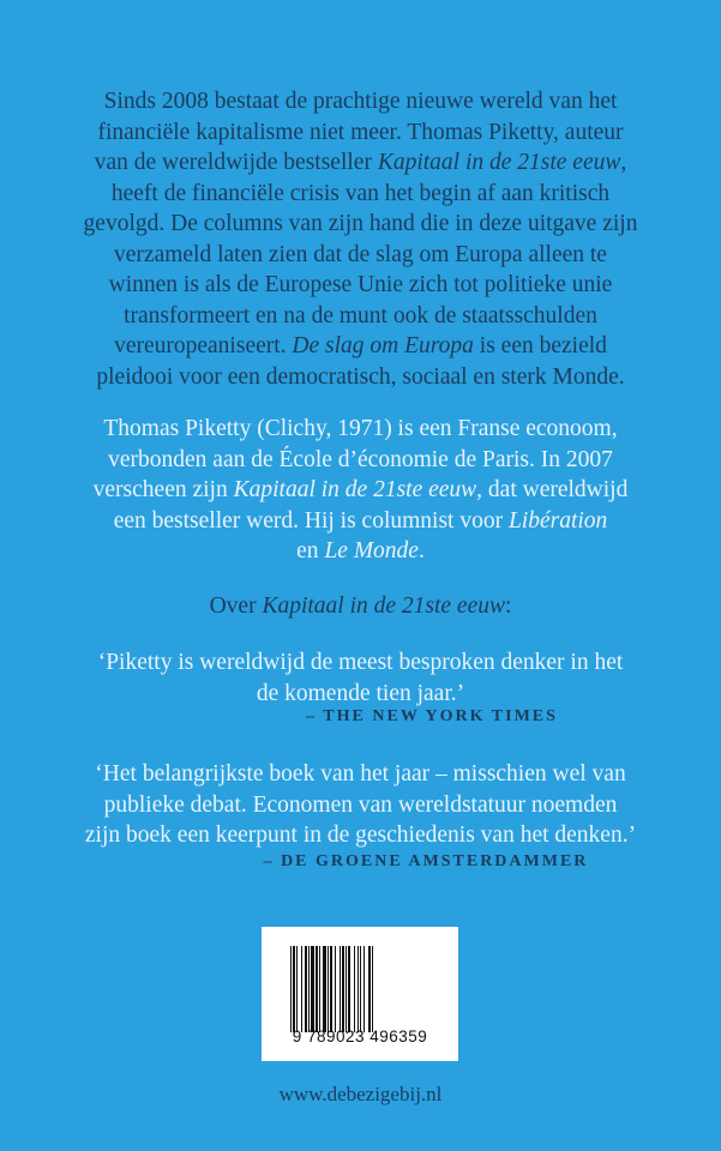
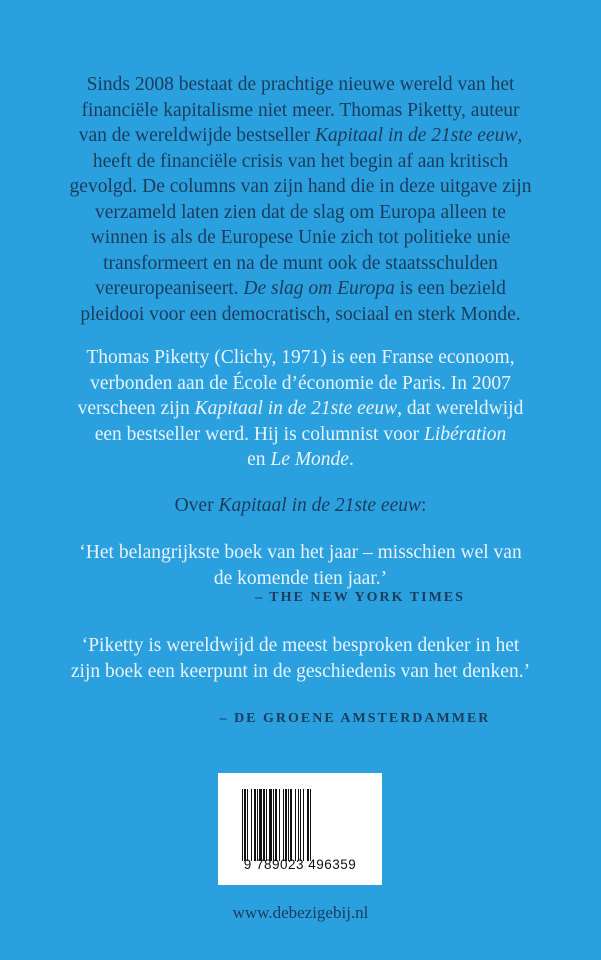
  Sinds 2008 bestaat de prachtige nieuwe wereld van het
  financiële kapitalisme niet meer. Thomas Piketty, auteur
  van de wereldwijde bestseller Kapitaal in de 21ste eeuw,
  heeft de financiële crisis van het begin af aan kritisch
  gevolgd. De columns van zijn hand die in deze uitgave zijn
  verzameld laten zien dat de slag om Europa alleen te
  winnen is als de Europese Unie zich tot politieke unie
  transformeert en na de munt ook de staatsschulden
  vereuropeaniseert. De slag om Europa is een bezield
  pleidooi voor een democratisch, sociaal en sterk Monde.
  Thomas Piketty (Clichy, 1971) is een Franse econoom,
  verbonden aan de École d’économie de Paris. In 2007
  verscheen zijn Kapitaal in de 21ste eeuw, dat wereldwijd
  een bestseller werd. Hij is columnist voor Libération
  en Le Monde.
  Over Kapitaal in de 21ste eeuw:
- ‘Piketty is wereldwijd de meest besproken denker in het
+ ‘Het belangrijkste boek van het jaar – misschien wel van
  de komende tien jaar.’
  – THE NEW YORK TIMES
- ‘Het belangrijkste boek van het jaar – misschien wel van
+ ‘Piketty is wereldwijd de meest besproken denker in het
- publieke debat. Economen van wereldstatuur noemden
  zijn boek een keerpunt in de geschiedenis van het denken.’
  – DE GROENE AMSTERDAMMER
  9 789023 496359
  www.debezigebij.nl
